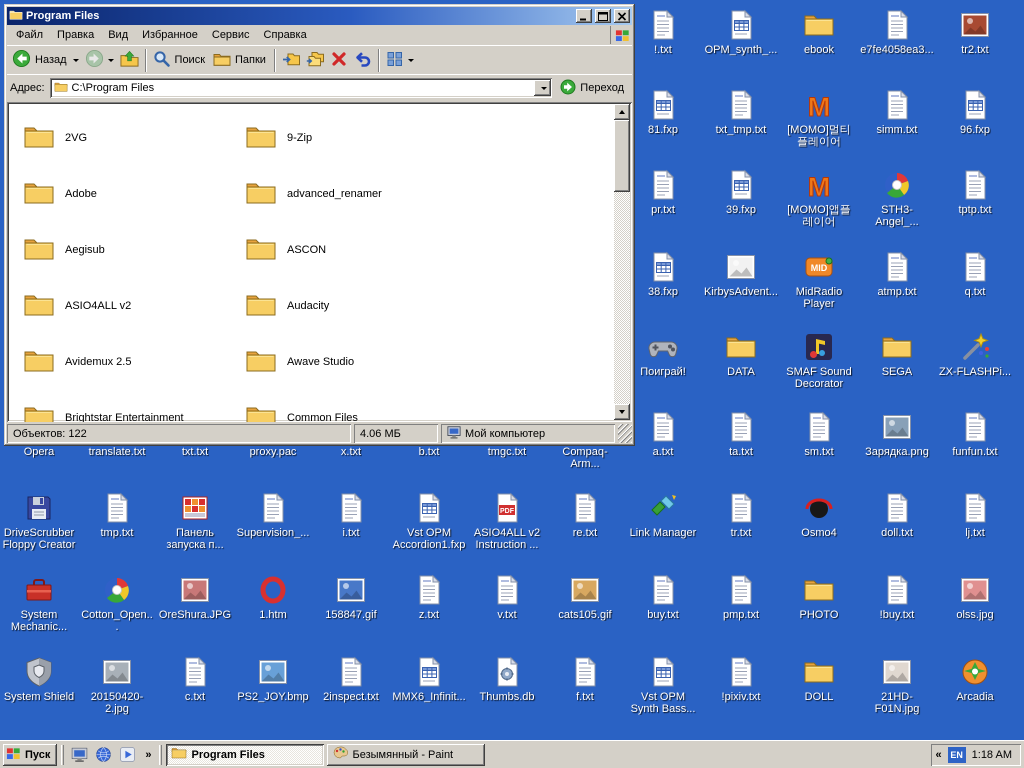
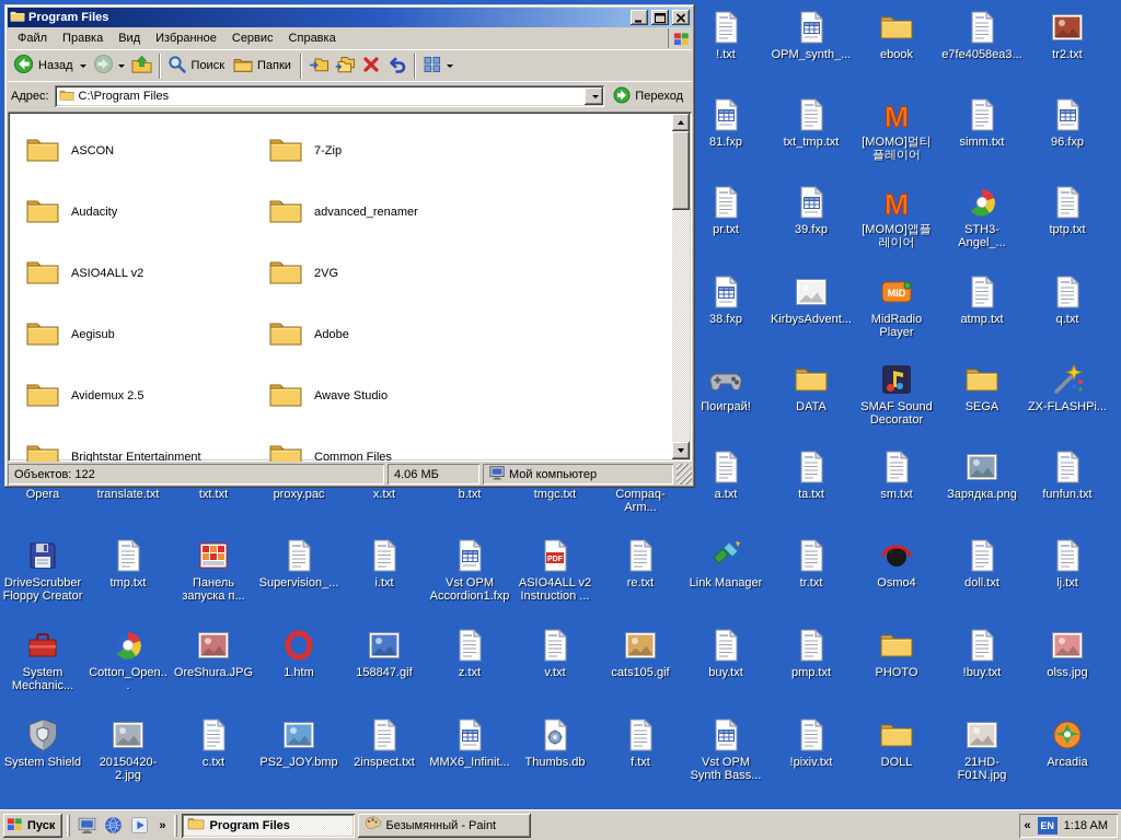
  !.txt
  OPM_synth_...
  ebook
  e7fe4058ea3...
  tr2.txt
  81.fxp
  txt_tmp.txt
  M
  [MOMO]멀티플레이어
  simm.txt
  96.fxp
  pr.txt
  39.fxp
  M
  [MOMO]앱플레이어
  STH3-Angel_...
  tptp.txt
  38.fxp
  KirbysAdvent...
  MID
  MidRadio Player
  atmp.txt
  q.txt
  Поиграй!
  DATA
  SMAF Sound Decorator
  SEGA
  ZX-FLASHPi...
  Opera
  translate.txt
  txt.txt
  proxy.pac
  x.txt
  b.txt
  tmgc.txt
  Compaq-Arm...
  a.txt
  ta.txt
  sm.txt
  Зарядка.png
  funfun.txt
  DriveScrubber Floppy Creator
  tmp.txt
  Панель запуска п...
  Supervision_...
  i.txt
  Vst OPM Accordion1.fxp
  ASIO4ALL v2 Instruction ...
  re.txt
  Link Manager
  tr.txt
  Osmo4
  doll.txt
  lj.txt
  System Mechanic...
  Cotton_Open...
  OreShura.JPG
  1.htm
  158847.gif
  z.txt
  v.txt
  cats105.gif
  buy.txt
  pmp.txt
  PHOTO
  !buy.txt
  olss.jpg
  System Shield
  20150420-2.jpg
  c.txt
  PS2_JOY.bmp
  2inspect.txt
  MMX6_Infinit...
  Thumbs.db
  f.txt
  Vst OPM Synth Bass...
  !pixiv.txt
  DOLL
  21HD-F01N.jpg
  Arcadia
  Program Files
  Файл Правка Вид Избранное Сервис Справка
  Назад
  Поиск
  Папки
  Адрес:
  C:\Program Files
  Переход
- 2VG
+ ASCON
- 9-Zip
+ 7-Zip
- Adobe
+ Audacity
  advanced_renamer
- Aegisub
+ ASIO4ALL v2
- ASCON
+ 2VG
- ASIO4ALL v2
+ Aegisub
- Audacity
+ Adobe
  Avidemux 2.5
  Awave Studio
  Brightstar Entertainment
  Common Files
  Объектов: 122
  4.06 МБ
  Мой компьютер
  Пуск
  »
  Program Files
  Безымянный - Paint
  «
  EN
  1:18 AM
